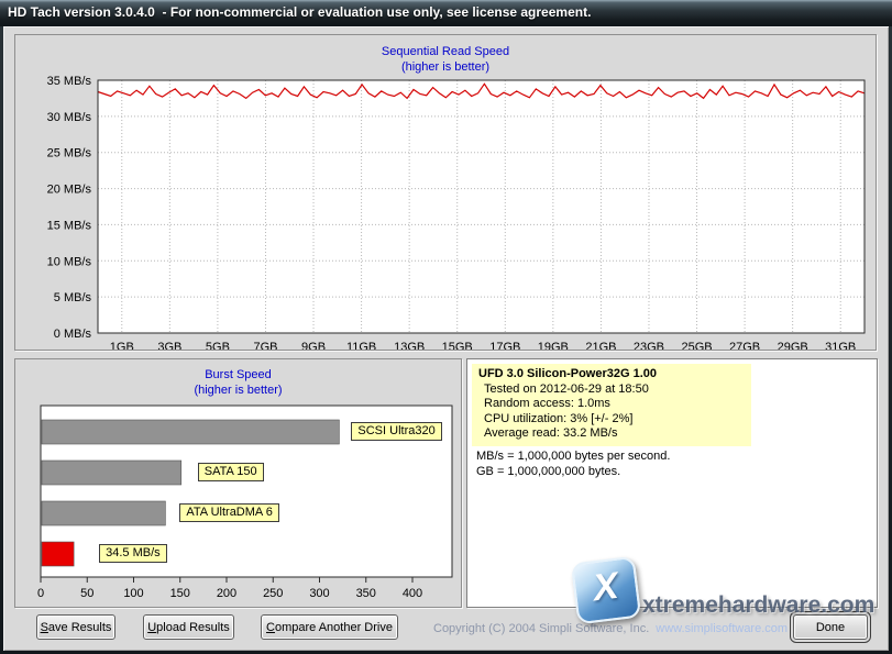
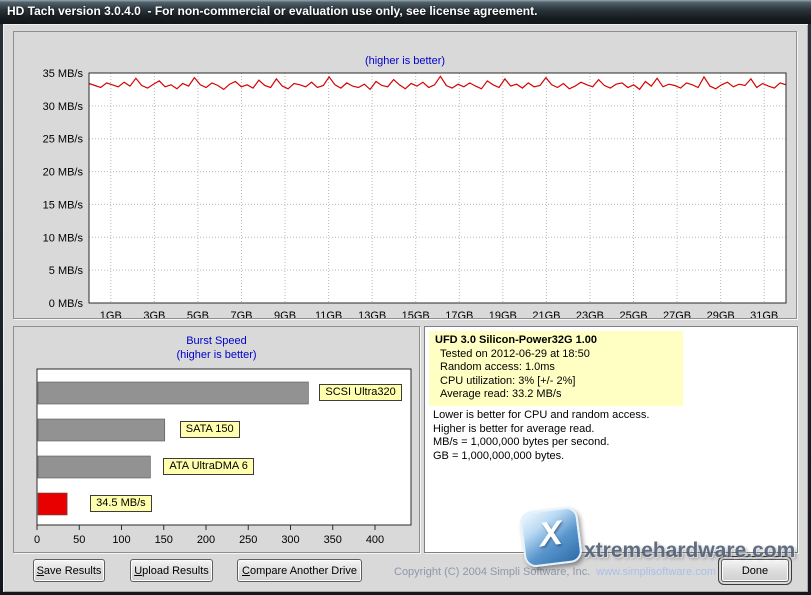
  HD Tach version 3.0.4.0 - For non-commercial or evaluation use only, see license agreement.
- Sequential Read Speed
  (higher is better)
  35 MB/s
  30 MB/s
  25 MB/s
  20 MB/s
  15 MB/s
  10 MB/s
  5 MB/s
  0 MB/s
  1GB
  3GB
  5GB
  7GB
  9GB
  11GB
  13GB
  15GB
  17GB
  19GB
  21GB
  23GB
  25GB
  27GB
  29GB
  31GB
  Burst Speed
  (higher is better)
  0
  50
  100
  150
  200
  250
  300
  350
  400
  SCSI Ultra320
  SATA 150
  ATA UltraDMA 6
  34.5 MB/s
  UFD 3.0 Silicon-Power32G 1.00
  Tested on 2012-06-29 at 18:50
  Random access: 1.0ms
  CPU utilization: 3% [+/- 2%]
  Average read: 33.2 MB/s
+ Lower is better for CPU and random access.
+ Higher is better for average read.
  MB/s = 1,000,000 bytes per second.
  GB = 1,000,000,000 bytes.
  Save Results
  Upload Results
  Compare Another Drive
  Copyright (C) 2004 Simpli Software, Inc. www.simplisoftware.com
  Done
  xtremehardware.com
